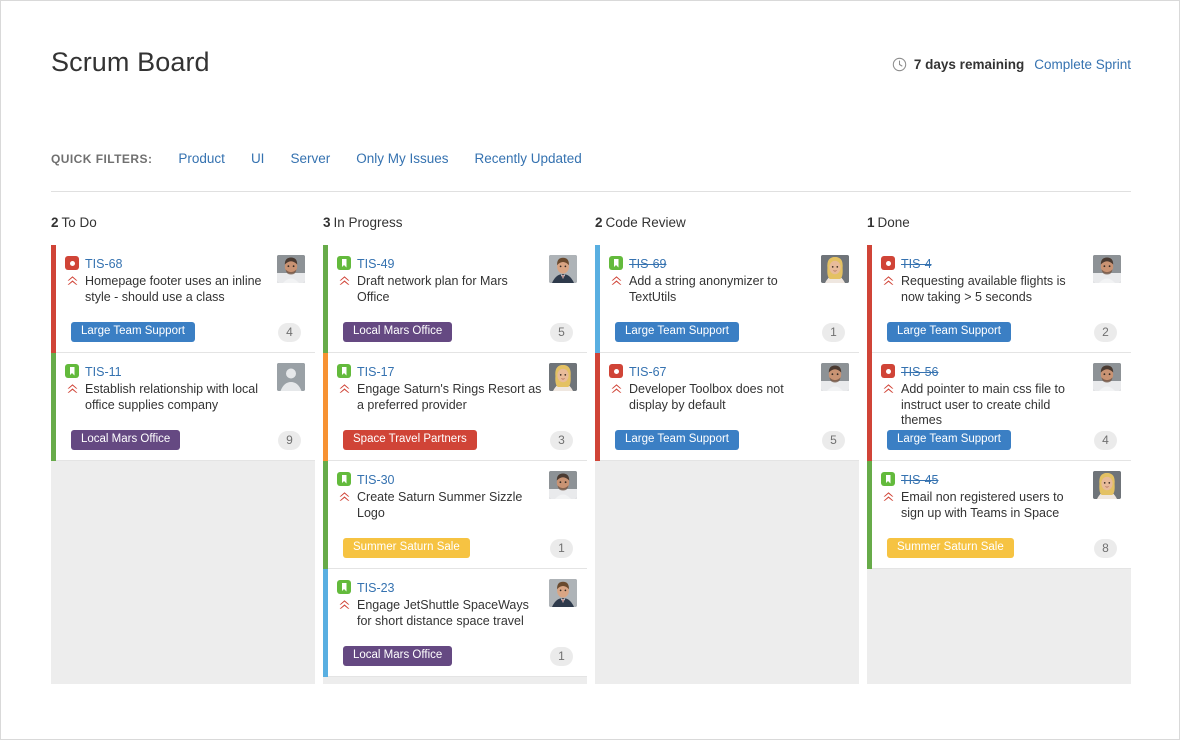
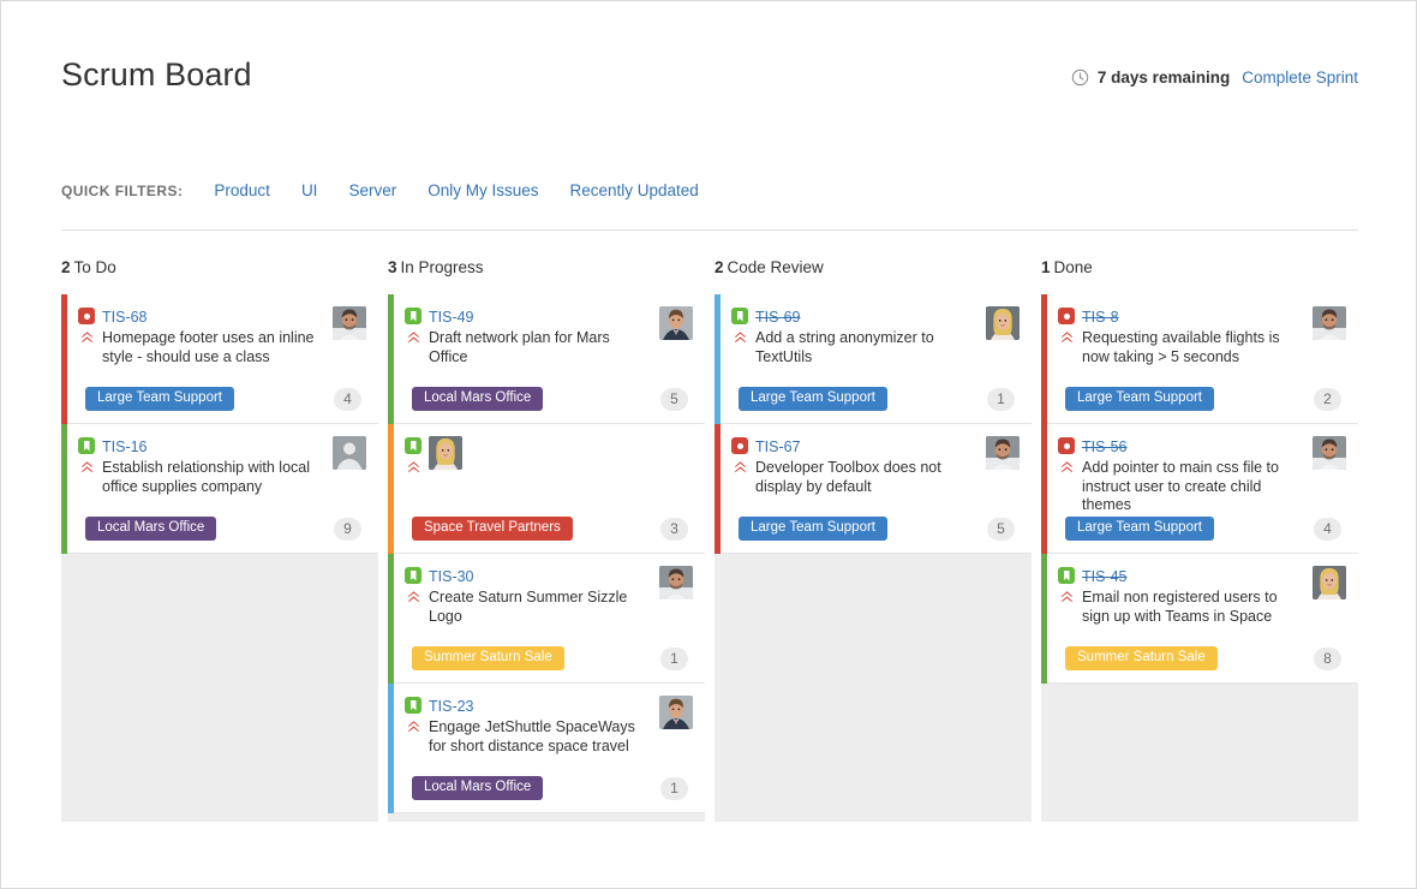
  Scrum Board
  7 days remaining
  Complete Sprint
  QUICK FILTERS:
  Product
  UI
  Server
  Only My Issues
  Recently Updated
  2 To Do
  TIS-68
  Homepage footer uses an inline style - should use a class
  Large Team Support
  4
- TIS-11
+ TIS-16
  Establish relationship with local office supplies company
  Local Mars Office
  9
  3 In Progress
  TIS-49
  Draft network plan for Mars Office
  Local Mars Office
  5
- TIS-17
- Engage Saturn's Rings Resort as a preferred provider
  Space Travel Partners
  3
  TIS-30
  Create Saturn Summer Sizzle Logo
  Summer Saturn Sale
  1
  TIS-23
  Engage JetShuttle SpaceWays for short distance space travel
  Local Mars Office
  1
  2 Code Review
  TIS-69
  Add a string anonymizer to TextUtils
  Large Team Support
  1
  TIS-67
  Developer Toolbox does not display by default
  Large Team Support
  5
  1 Done
- TIS-4
+ TIS-8
  Requesting available flights is now taking > 5 seconds
  Large Team Support
  2
  TIS-56
  Add pointer to main css file to instruct user to create child themes
  Large Team Support
  4
  TIS-45
  Email non registered users to sign up with Teams in Space
  Summer Saturn Sale
  8
